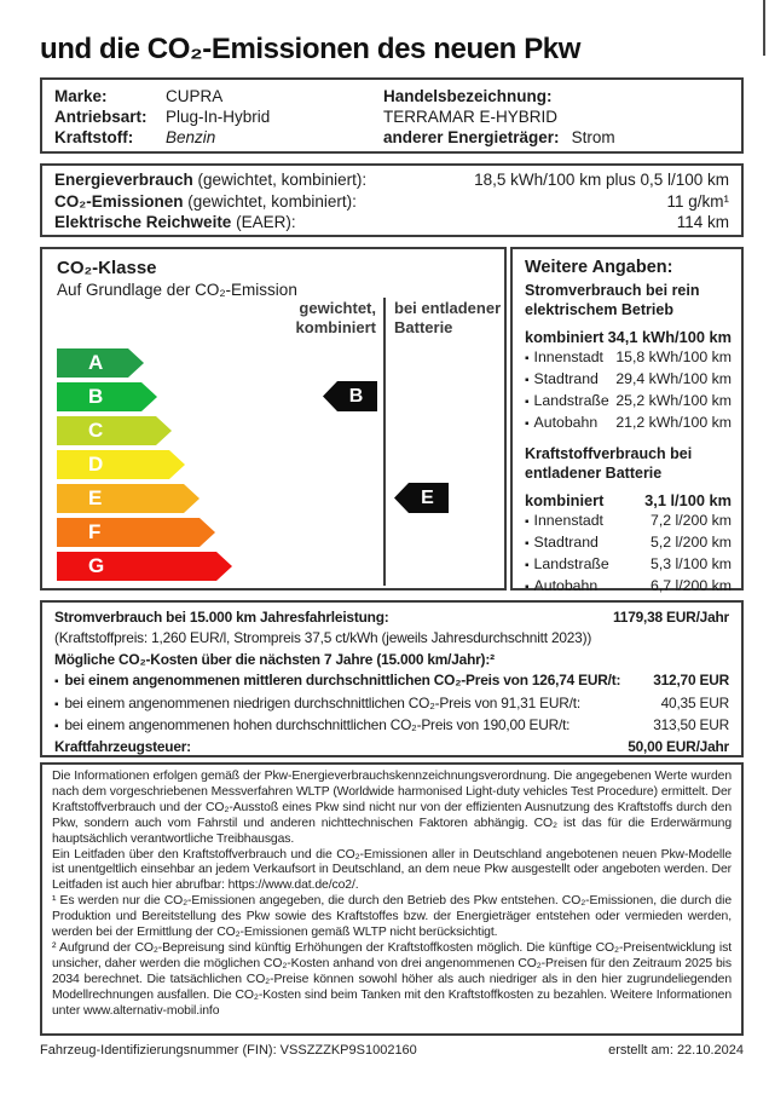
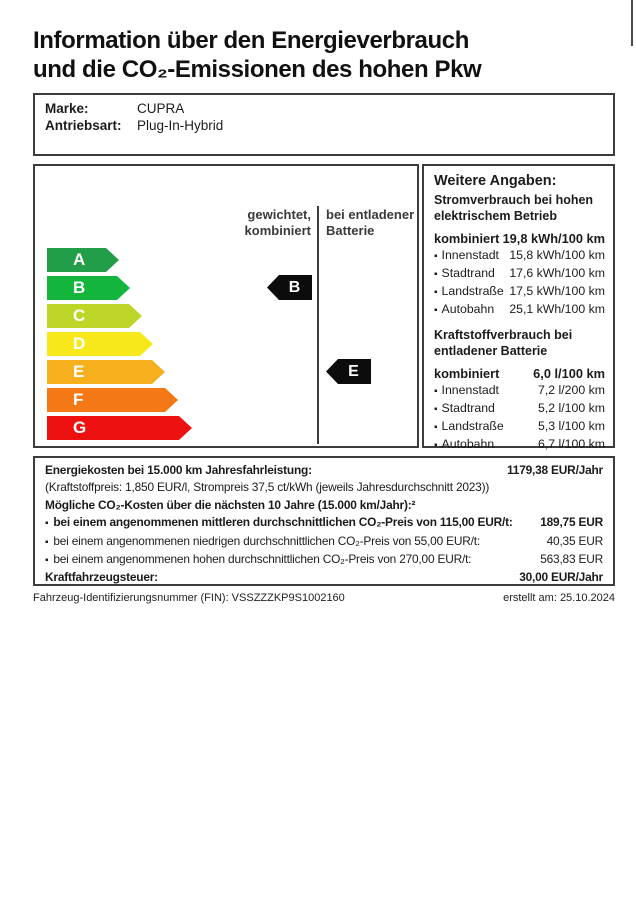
+ Information über den Energieverbrauch
- und die CO₂-Emissionen des neuen Pkw
+ und die CO₂-Emissionen des hohen Pkw
  Marke:
  CUPRA
  Antriebsart:
  Plug-In-Hybrid
- Kraftstoff:
- Benzin
- Handelsbezeichnung:
- TERRAMAR E-HYBRID
- anderer Energieträger:
- Strom
- Energieverbrauch (gewichtet, kombiniert):
- 18,5 kWh/100 km plus 0,5 l/100 km
- CO₂-Emissionen (gewichtet, kombiniert):
- 11 g/km¹
- Elektrische Reichweite (EAER):
- 114 km
- CO₂-Klasse
- Auf Grundlage der CO₂-Emission
  gewichtet,
  kombiniert
  bei entladener
  Batterie
  A
  B
  C
  D
  E
  F
  G
  B
  E
  Weitere Angaben:
- Stromverbrauch bei rein elektrischem Betrieb
+ Stromverbrauch bei hohen elektrischem Betrieb
  kombiniert
- 34,1 kWh/100 km
+ 19,8 kWh/100 km
  ▪
  Innenstadt
  15,8 kWh/100 km
  ▪
  Stadtrand
- 29,4 kWh/100 km
+ 17,6 kWh/100 km
  ▪
  Landstraße
- 25,2 kWh/100 km
+ 17,5 kWh/100 km
  ▪
  Autobahn
- 21,2 kWh/100 km
+ 25,1 kWh/100 km
  Kraftstoffverbrauch bei entladener Batterie
  kombiniert
- 3,1 l/100 km
+ 6,0 l/100 km
  ▪
  Innenstadt
  7,2 l/200 km
  ▪
  Stadtrand
- 5,2 l/200 km
+ 5,2 l/100 km
  ▪
  Landstraße
  5,3 l/100 km
  ▪
  Autobahn
- 6,7 l/200 km
+ 6,7 l/100 km
- Stromverbrauch bei 15.000 km Jahresfahrleistung:
+ Energiekosten bei 15.000 km Jahresfahrleistung:
  1179,38 EUR/Jahr
- (Kraftstoffpreis: 1,260 EUR/l, Strompreis 37,5 ct/kWh (jeweils Jahresdurchschnitt 2023))
+ (Kraftstoffpreis: 1,850 EUR/l, Strompreis 37,5 ct/kWh (jeweils Jahresdurchschnitt 2023))
- Mögliche CO₂-Kosten über die nächsten 7 Jahre (15.000 km/Jahr):²
+ Mögliche CO₂-Kosten über die nächsten 10 Jahre (15.000 km/Jahr):²
  ▪
- bei einem angenommenen mittleren durchschnittlichen CO₂-Preis von 126,74 EUR/t:
+ bei einem angenommenen mittleren durchschnittlichen CO₂-Preis von 115,00 EUR/t:
- 312,70 EUR
+ 189,75 EUR
  ▪
- bei einem angenommenen niedrigen durchschnittlichen CO₂-Preis von 91,31 EUR/t:
+ bei einem angenommenen niedrigen durchschnittlichen CO₂-Preis von 55,00 EUR/t:
  40,35 EUR
  ▪
- bei einem angenommenen hohen durchschnittlichen CO₂-Preis von 190,00 EUR/t:
+ bei einem angenommenen hohen durchschnittlichen CO₂-Preis von 270,00 EUR/t:
- 313,50 EUR
+ 563,83 EUR
  Kraftfahrzeugsteuer:
- 50,00 EUR/Jahr
+ 30,00 EUR/Jahr
- Die Informationen erfolgen gemäß der Pkw-Energieverbrauchskennzeichnungsverordnung. Die angegebenen Werte wurden nach dem vorgeschriebenen Messverfahren WLTP (Worldwide harmonised Light-duty vehicles Test Procedure) ermittelt. Der Kraftstoffverbrauch und der CO₂-Ausstoß eines Pkw sind nicht nur von der effizienten Ausnutzung des Kraftstoffs durch den Pkw, sondern auch vom Fahrstil und anderen nichttechnischen Faktoren abhängig. CO₂ ist das für die Erderwärmung hauptsächlich verantwortliche Treibhausgas.
- Ein Leitfaden über den Kraftstoffverbrauch und die CO₂-Emissionen aller in Deutschland angebotenen neuen Pkw-Modelle ist unentgeltlich einsehbar an jedem Verkaufsort in Deutschland, an dem neue Pkw ausgestellt oder angeboten werden. Der Leitfaden ist auch hier abrufbar: https://www.dat.de/co2/.
- ¹ Es werden nur die CO₂-Emissionen angegeben, die durch den Betrieb des Pkw entstehen. CO₂-Emissionen, die durch die Produktion und Bereitstellung des Pkw sowie des Kraftstoffes bzw. der Energieträger entstehen oder vermieden werden, werden bei der Ermittlung der CO₂-Emissionen gemäß WLTP nicht berücksichtigt.
- ² Aufgrund der CO₂-Bepreisung sind künftig Erhöhungen der Kraftstoffkosten möglich. Die künftige CO₂-Preisentwicklung ist unsicher, daher werden die möglichen CO₂-Kosten anhand von drei angenommenen CO₂-Preisen für den Zeitraum 2025 bis 2034 berechnet. Die tatsächlichen CO₂-Preise können sowohl höher als auch niedriger als in den hier zugrundeliegenden Modellrechnungen ausfallen. Die CO₂-Kosten sind beim Tanken mit den Kraftstoffkosten zu bezahlen. Weitere Informationen unter www.alternativ-mobil.info
  Fahrzeug-Identifizierungsnummer (FIN): VSSZZZKP9S1002160
- erstellt am: 22.10.2024
+ erstellt am: 25.10.2024
